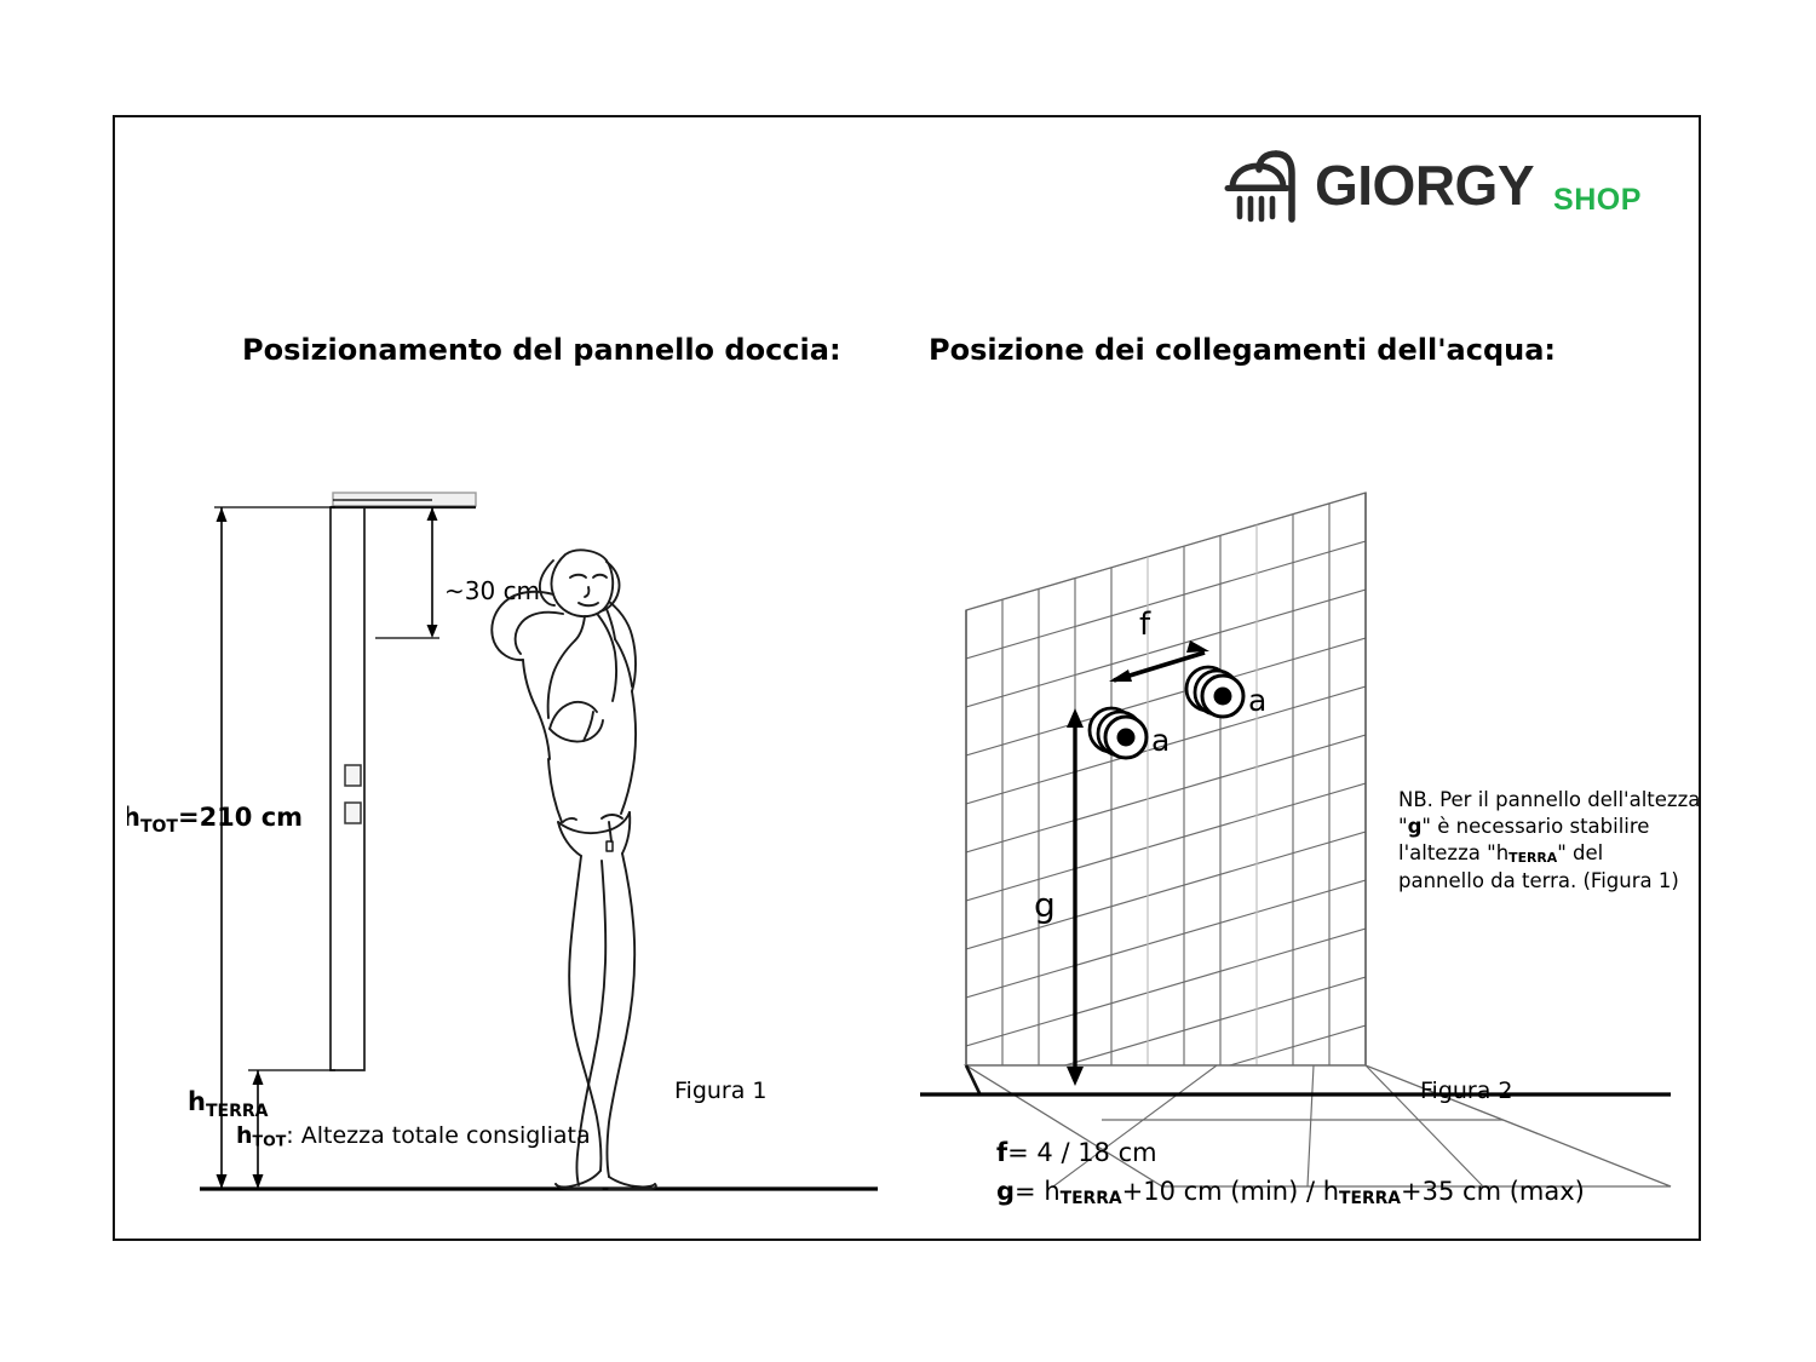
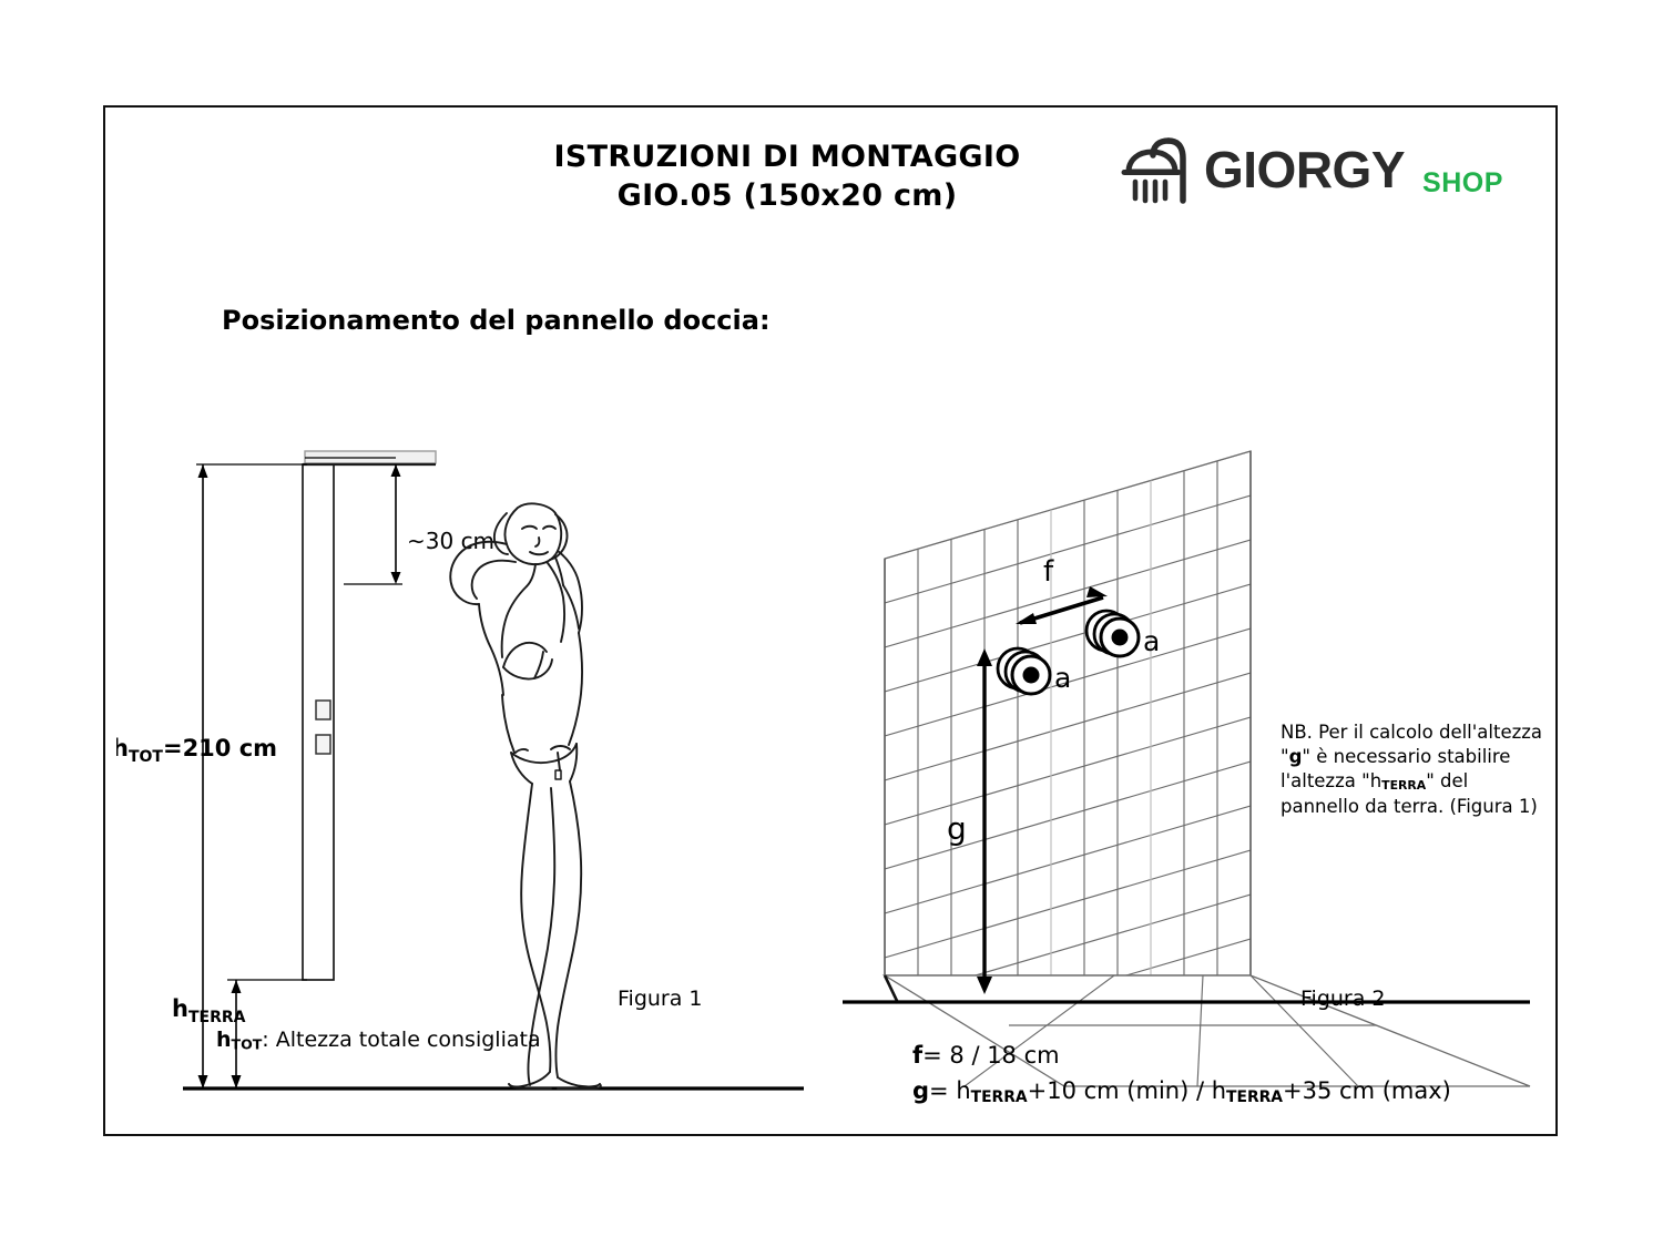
+ ISTRUZIONI DI MONTAGGIO
+ GIO.05 (150x20 cm)
  GIORGY
  SHOP
  Posizionamento del pannello doccia:
- Posizione dei collegamenti dell'acqua:
  ~30 cm
  hTOT =210 cm
  hTERRA
  a
  a
  f
  g
- NB. Per il pannello dell'altezza
+ NB. Per il calcolo dell'altezza
  "g" è necessario stabilire
  l'altezza "hTERRA" del
  pannello da terra. (Figura 1)
  Figura 1
  Figura 2
  hTOT: Altezza totale consigliata
- f= 4 / 18 cm
+ f= 8 / 18 cm
  g= hTERRA+10 cm (min) / hTERRA+35 cm (max)
